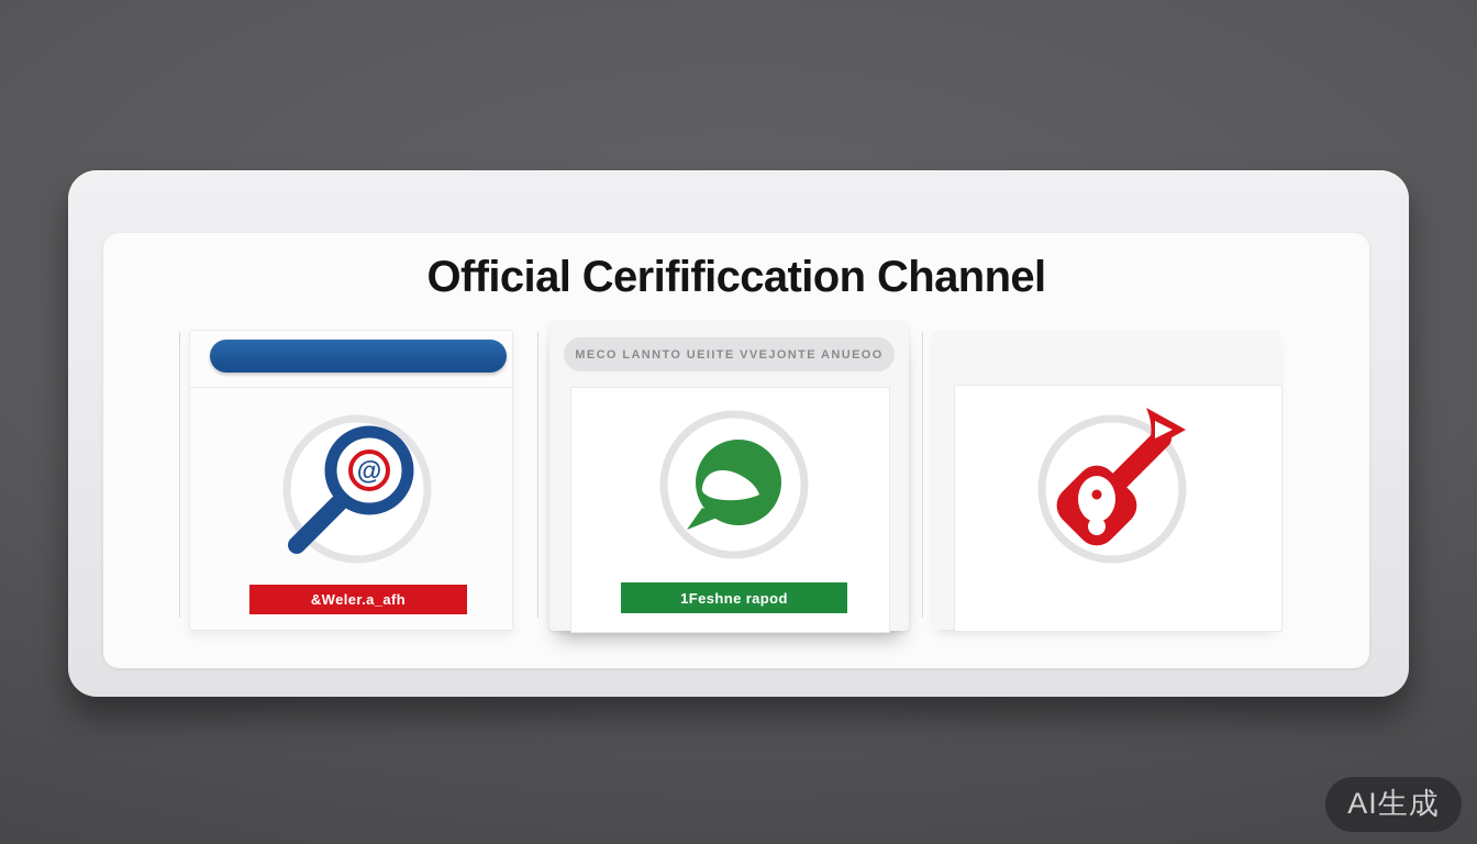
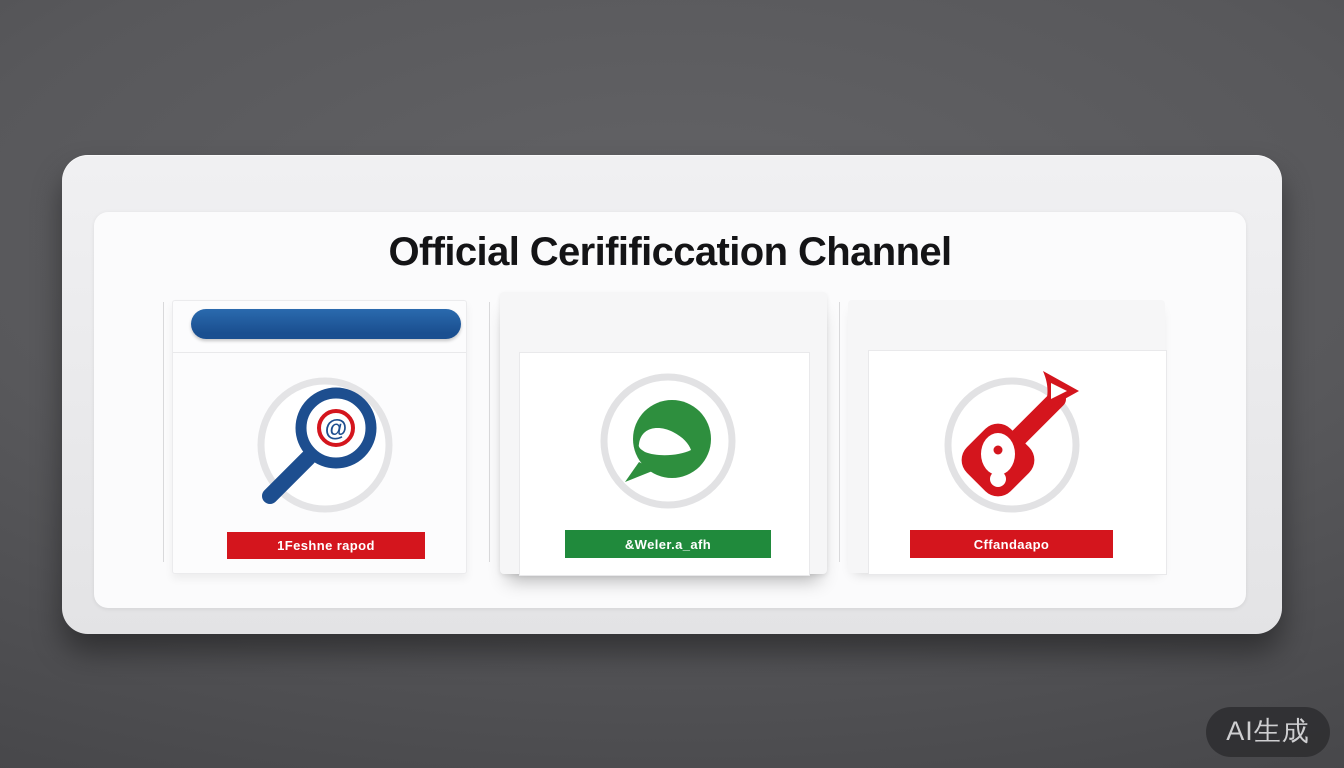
  Official Cerifificcation Channel
  @
- &Weler.a_afh
+ 1Feshne rapod
- MECO LANNTO UEIITE VVEJONTE ANUEOO
- 1Feshne rapod
+ &Weler.a_afh
+ Cffandaapo
  AI生成
